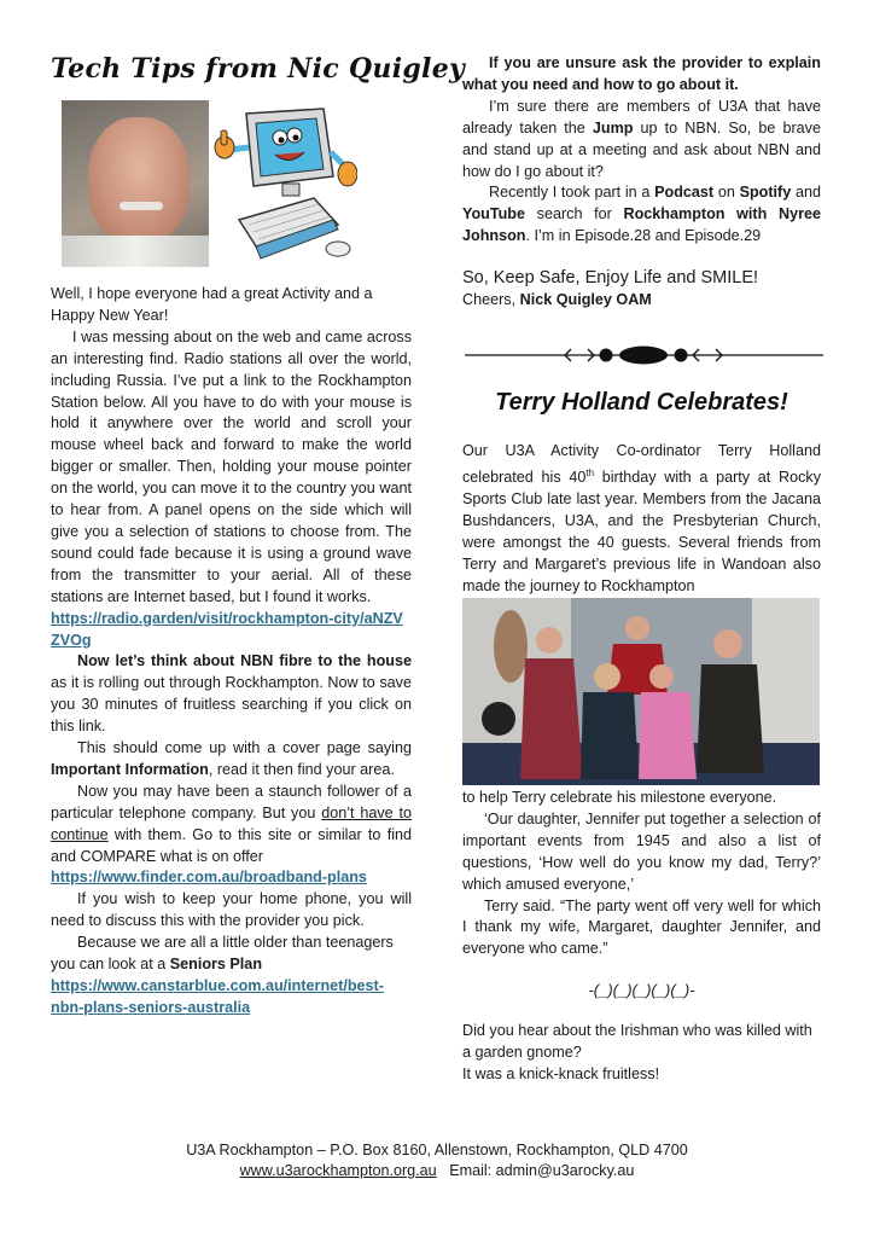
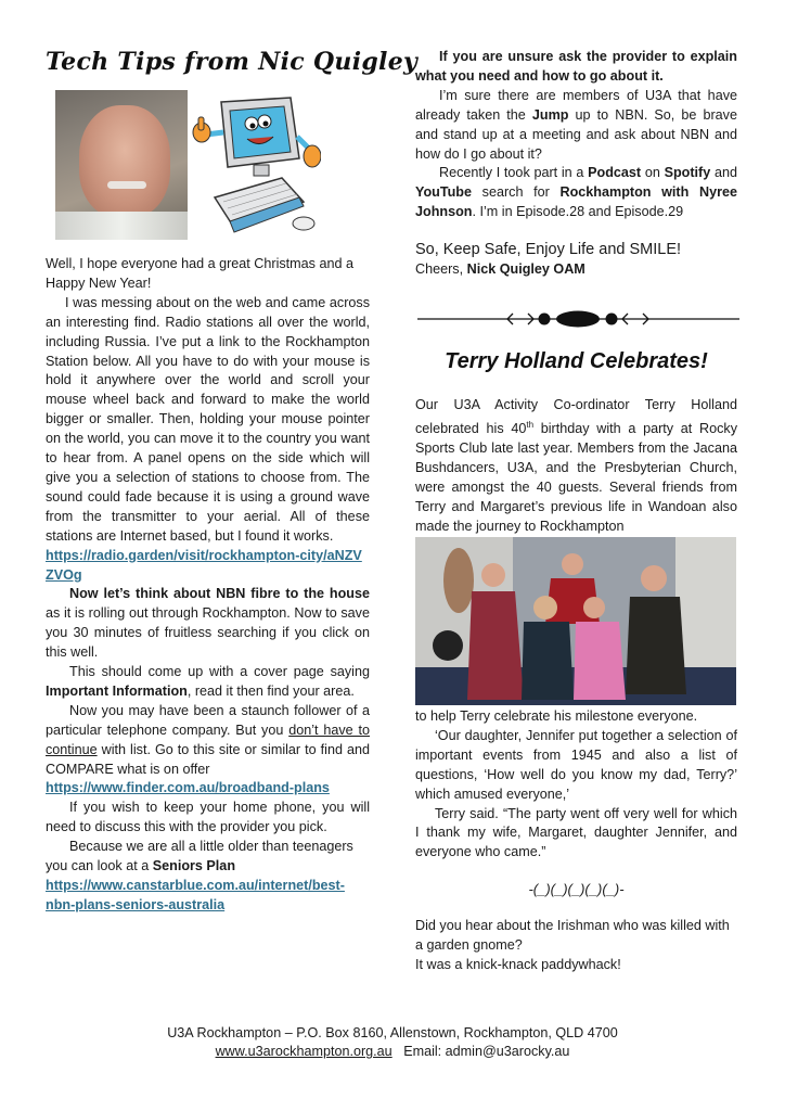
  Tech Tips from Nic Quigley
- Well, I hope everyone had a great Activity and a Happy New Year!
+ Well, I hope everyone had a great Christmas and a Happy New Year!
  I was messing about on the web and came across an interesting find. Radio stations all over the world, including Russia. I’ve put a link to the Rockhampton Station below. All you have to do with your mouse is hold it anywhere over the world and scroll your mouse wheel back and forward to make the world bigger or smaller. Then, holding your mouse pointer on the world, you can move it to the country you want to hear from. A panel opens on the side which will give you a selection of stations to choose from. The sound could fade because it is using a ground wave from the transmitter to your aerial. All of these stations are Internet based, but I found it works.
  https://radio.garden/visit/rockhampton-city/aNZVZVOg
- Now let’s think about NBN fibre to the house as it is rolling out through Rockhampton. Now to save you 30 minutes of fruitless searching if you click on this link.
+ Now let’s think about NBN fibre to the house as it is rolling out through Rockhampton. Now to save you 30 minutes of fruitless searching if you click on this well.
  This should come up with a cover page saying Important Information, read it then find your area.
- Now you may have been a staunch follower of a particular telephone company. But you don’t have to continue with them. Go to this site or similar to find and COMPARE what is on offer
+ Now you may have been a staunch follower of a particular telephone company. But you don’t have to continue with list. Go to this site or similar to find and COMPARE what is on offer
  https://www.finder.com.au/broadband-plans
  If you wish to keep your home phone, you will need to discuss this with the provider you pick.
  Because we are all a little older than teenagers you can look at a Seniors Plan
  https://www.canstarblue.com.au/internet/best-nbn-plans-seniors-australia
  If you are unsure ask the provider to explain what you need and how to go about it.
  I’m sure there are members of U3A that have already taken the Jump up to NBN. So, be brave and stand up at a meeting and ask about NBN and how do I go about it?
  Recently I took part in a Podcast on Spotify and YouTube search for Rockhampton with Nyree Johnson. I’m in Episode.28 and Episode.29
  So, Keep Safe, Enjoy Life and SMILE!
  Cheers, Nick Quigley OAM
  Terry Holland Celebrates!
  Our U3A Activity Co-ordinator Terry Holland celebrated his 40th birthday with a party at Rocky Sports Club late last year. Members from the Jacana Bushdancers, U3A, and the Presbyterian Church, were amongst the 40 guests. Several friends from Terry and Margaret’s previous life in Wandoan also made the journey to Rockhampton
  to help Terry celebrate his milestone everyone.
  ‘Our daughter, Jennifer put together a selection of important events from 1945 and also a list of questions, ‘How well do you know my dad, Terry?’ which amused everyone,’
  Terry said. “The party went off very well for which I thank my wife, Margaret, daughter Jennifer, and everyone who came.”
  -(_)(_)(_)(_)(_)-
  Did you hear about the Irishman who was killed with a garden gnome?
- It was a knick-knack fruitless!
+ It was a knick-knack paddywhack!
  U3A Rockhampton – P.O. Box 8160, Allenstown, Rockhampton, QLD 4700
  www.u3arockhampton.org.au Email: admin@u3arocky.au
